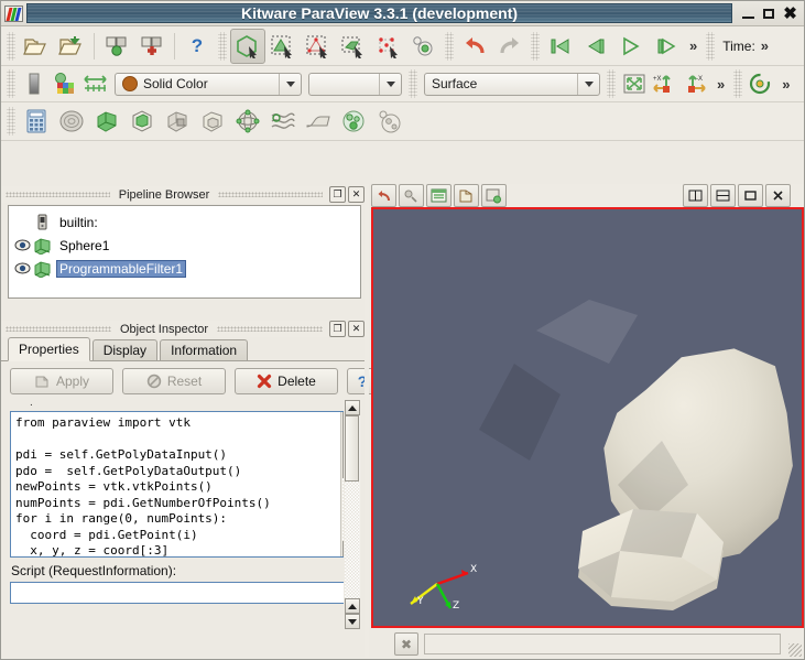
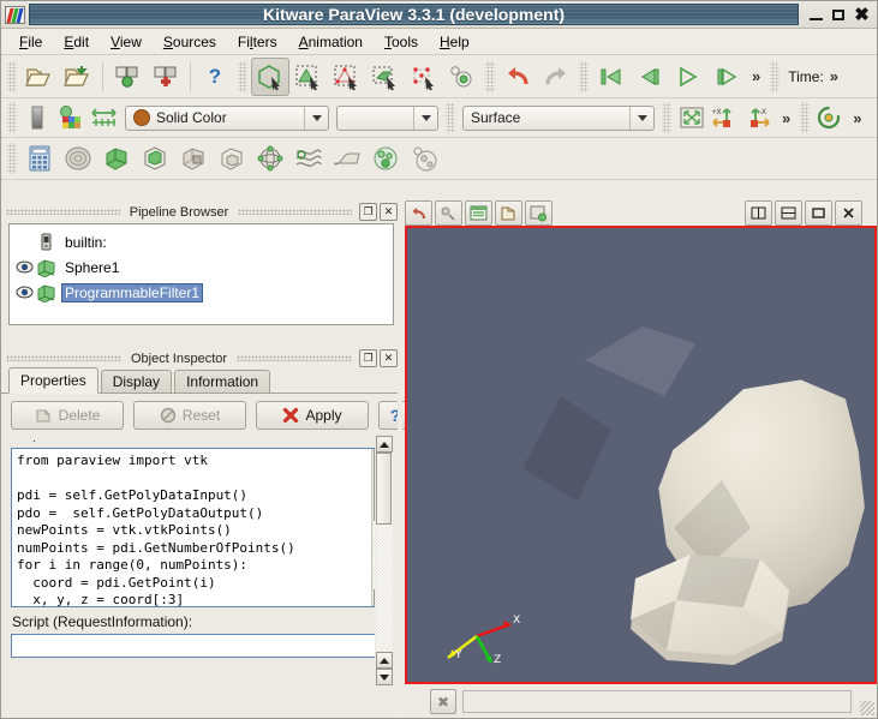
  Kitware ParaView 3.3.1 (development)
  ✖
+ File
+ Edit
+ View
+ Sources
+ Filters
+ Animation
+ Tools
+ Help
  ?
  »
  Time:
  »
  Solid Color
  Surface
  »
  »
  Pipeline Browser
  ❐
  ✕
  builtin:
  Sphere1
  ProgrammableFilter1
  Object Inspector
  ❐
  ✕
  Properties
  Display
  Information
- Apply
+ Delete
  Reset
- Delete
+ Apply
  ?
  .
  from paraview import vtk
  pdi = self.GetPolyDataInput()
  pdo = self.GetPolyDataOutput()
  newPoints = vtk.vtkPoints()
  numPoints = pdi.GetNumberOfPoints()
  for i in range(0, numPoints):
  coord = pdi.GetPoint(i)
  x, y, z = coord[:3]
  Script (RequestInformation):
  X
  Y
  Z
  ✖
